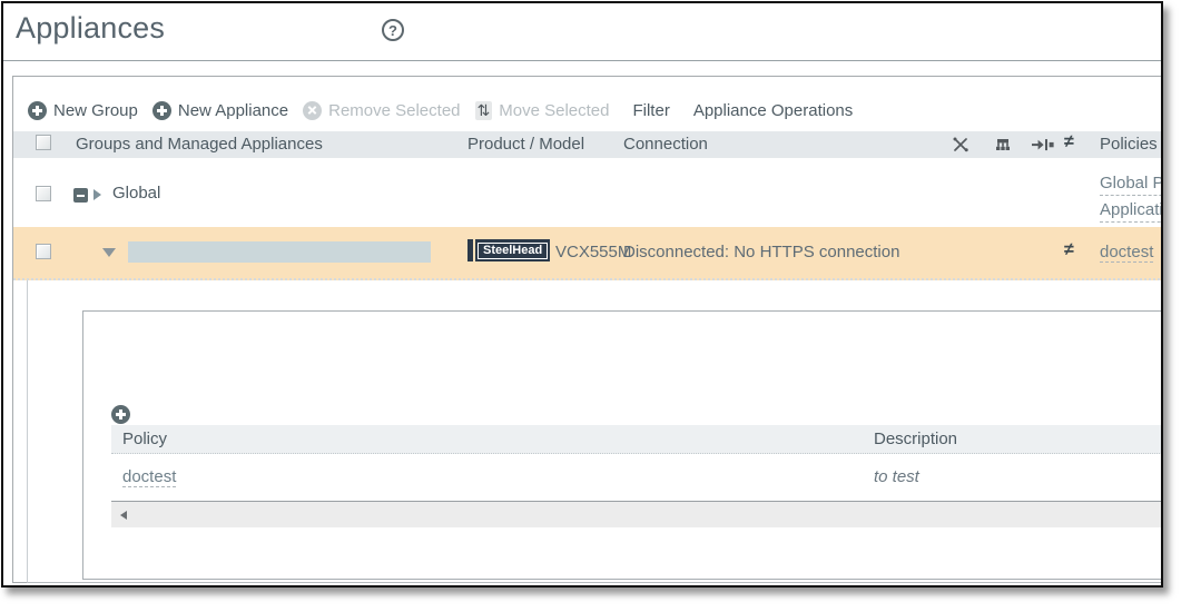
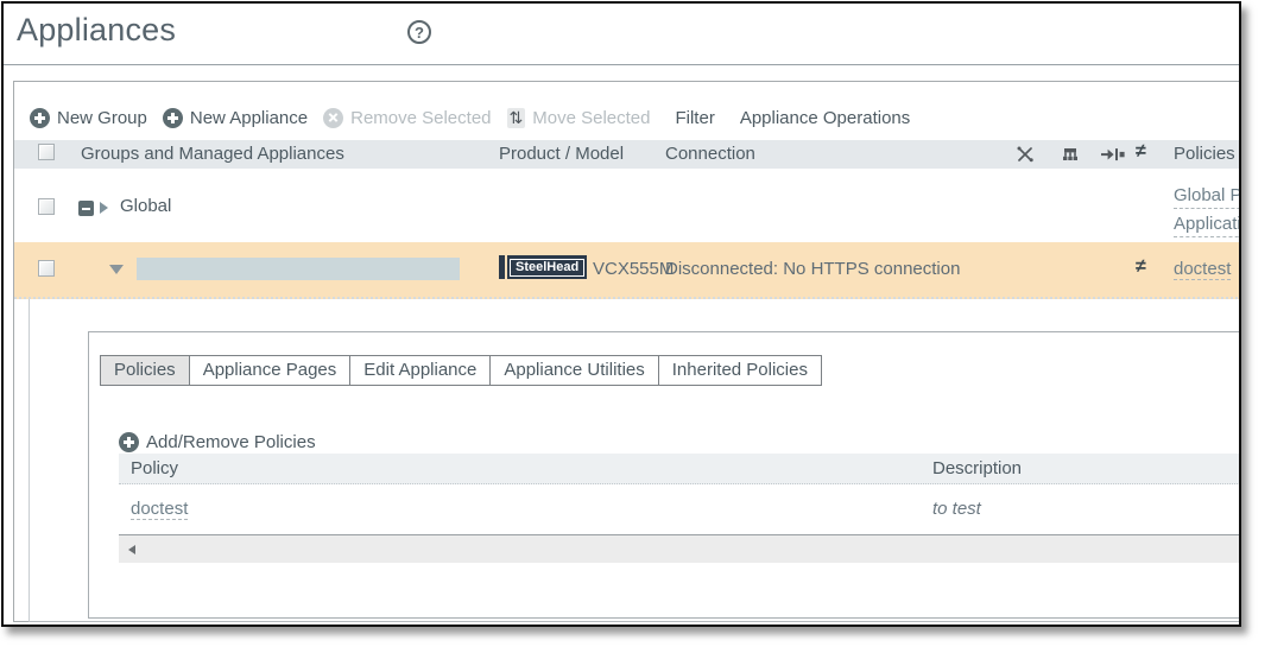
  Appliances
  ?
  New Group
  New Appliance
  Remove Selected
  ⇅
  Move Selected
  Filter
  Appliance Operations
  Groups and Managed Appliances
  Product / Model
  Connection
  ≠
  Policies
  Global
  Global P
  Applicat
  SteelHead
  VCX555M
  Disconnected: No HTTPS connection
  ≠
  doctest
+ Policies Appliance Pages Edit Appliance Appliance Utilities Inherited Policies
+ Add/Remove Policies
  Policy
  Description
  doctest
  to test
